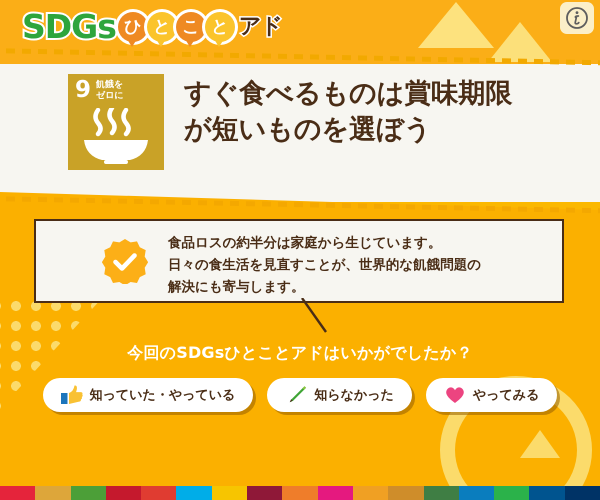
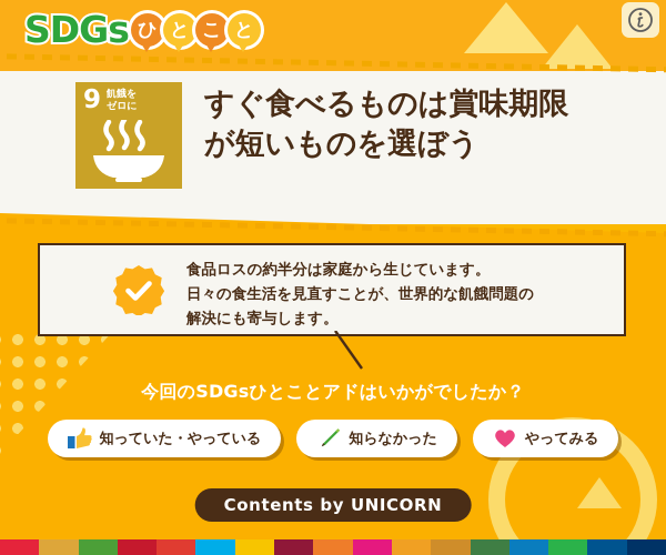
  SDGs
  ひ
  と
  こ
  と
- アド
  9
  飢餓を
  ゼロに
  すぐ食べるものは賞味期限
  が短いものを選ぼう
  食品ロスの約半分は家庭から生じています。
  日々の食生活を見直すことが、世界的な飢餓問題の
  解決にも寄与します。
  今回のSDGsひとことアドはいかがでしたか？
  知っていた・やっている
  知らなかった
  やってみる
+ Contents by UNICORN
